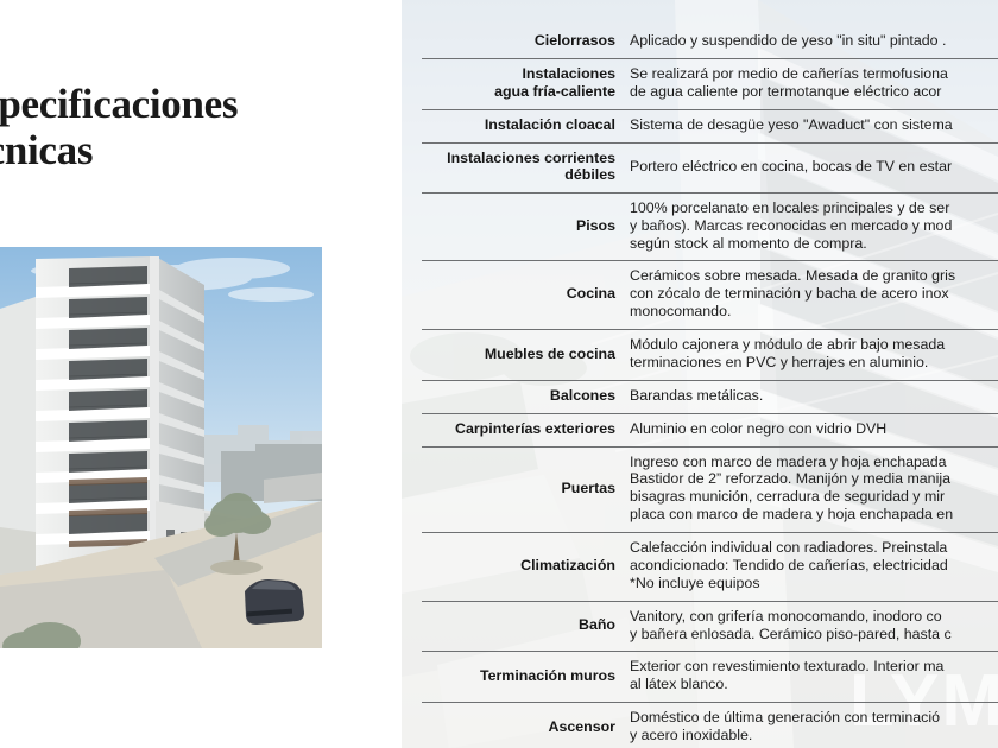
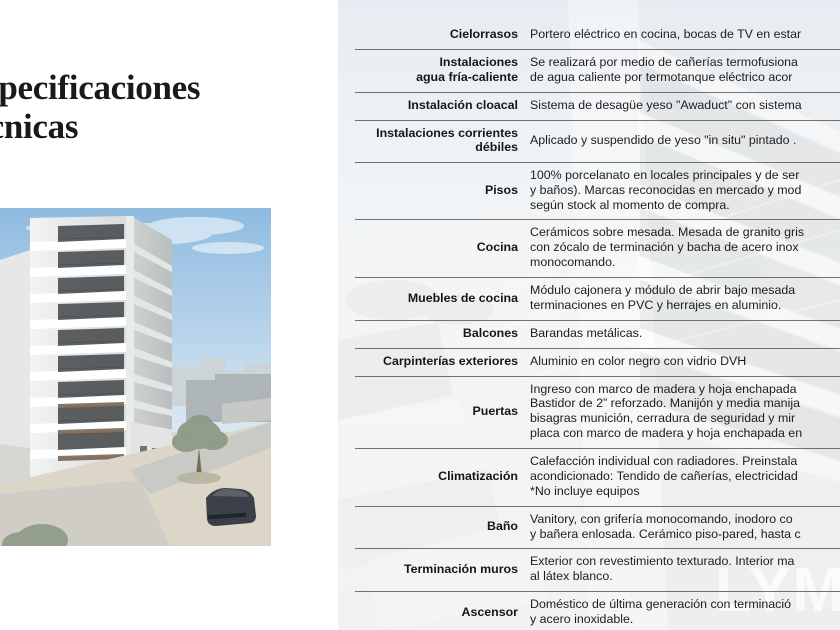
  pecificaciones
  Cielorrasos
- Aplicado y suspendido de yeso "in situ" pintado .
+ Portero eléctrico en cocina, bocas de TV en estar
  Instalaciones
  agua fría-caliente
  Se realizará por medio de cañerías termofusiona
  de agua caliente por termotanque eléctrico acor
  Instalación cloacal
  Sistema de desagüe yeso "Awaduct" con sistema
  Instalaciones corrientes
  débiles
- Portero eléctrico en cocina, bocas de TV en estar
+ Aplicado y suspendido de yeso "in situ" pintado .
  Pisos
  100% porcelanato en locales principales y de ser
  y baños). Marcas reconocidas en mercado y mod
  según stock al momento de compra.
  Cocina
  Cerámicos sobre mesada. Mesada de granito gris
  con zócalo de terminación y bacha de acero inox
  monocomando.
  Muebles de cocina
  Módulo cajonera y módulo de abrir bajo mesada
  terminaciones en PVC y herrajes en aluminio.
  Balcones
  Barandas metálicas.
  Carpinterías exteriores
  Aluminio en color negro con vidrio DVH
  Puertas
  Ingreso con marco de madera y hoja enchapada
  Bastidor de 2” reforzado. Manijón y media manija
  bisagras munición, cerradura de seguridad y mir
  placa con marco de madera y hoja enchapada en
  Climatización
  Calefacción individual con radiadores. Preinstala
  acondicionado: Tendido de cañerías, electricidad
  *No incluye equipos
  Baño
  Vanitory, con grifería monocomando, inodoro co
  y bañera enlosada. Cerámico piso-pared, hasta c
  Terminación muros
  Exterior con revestimiento texturado. Interior ma
  al látex blanco.
  Ascensor
  Doméstico de última generación con terminació
  y acero inoxidable.
